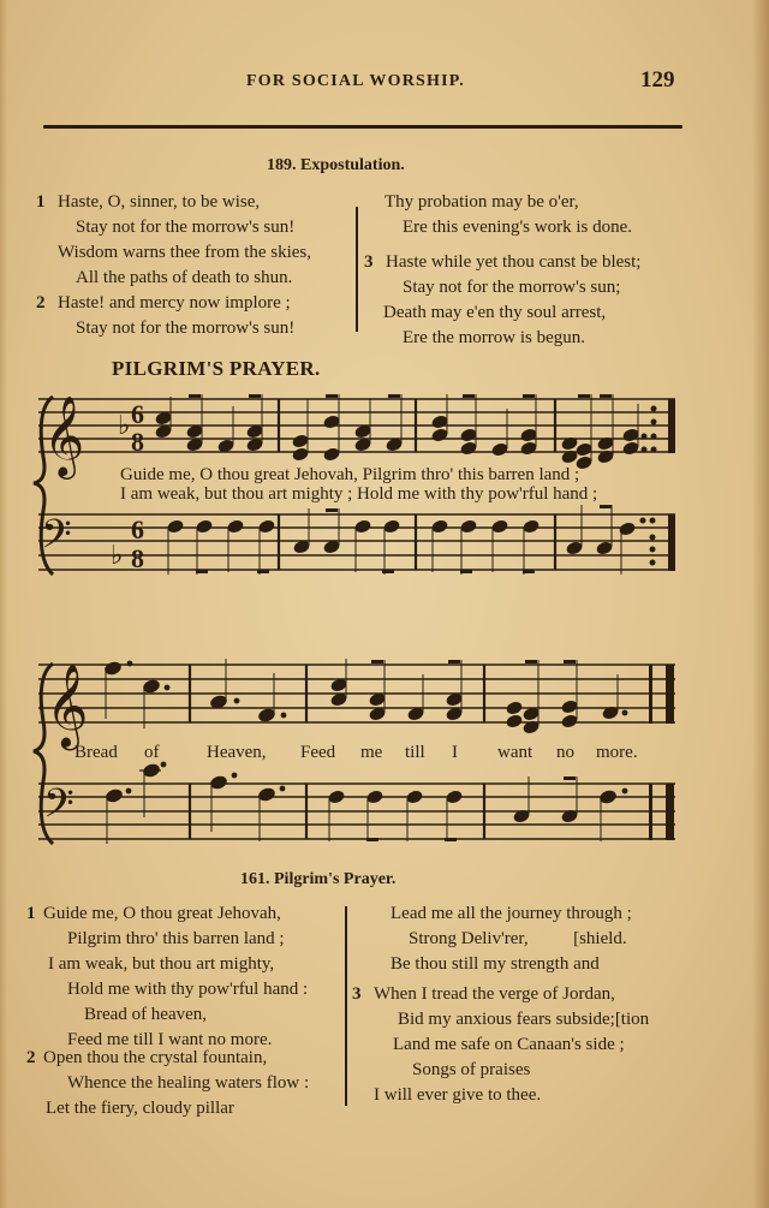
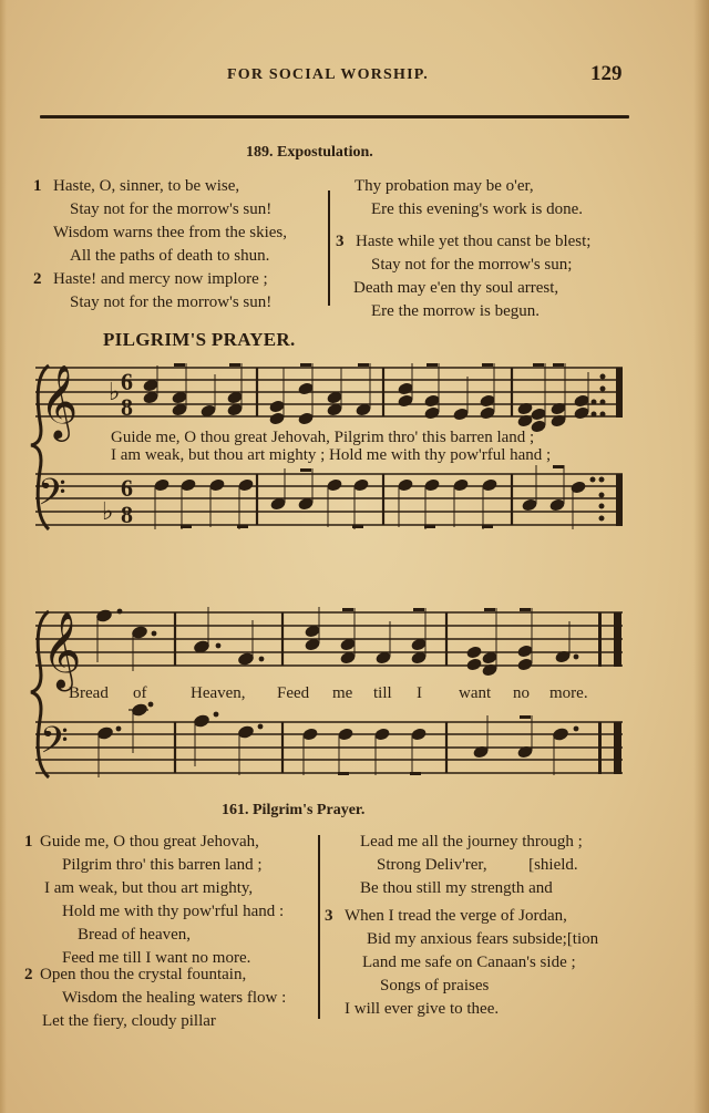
  FOR SOCIAL WORSHIP.
  129
  189. Expostulation.
  1 Haste, O, sinner, to be wise,
  Stay not for the morrow's sun!
  Wisdom warns thee from the skies,
  All the paths of death to shun.
  2 Haste! and mercy now implore ;
  Stay not for the morrow's sun!
  Thy probation may be o'er,
  Ere this evening's work is done.
  3 Haste while yet thou canst be blest;
  Stay not for the morrow's sun;
  Death may e'en thy soul arrest,
  Ere the morrow is begun.
  PILGRIM'S PRAYER.
  𝄞
  𝄢
  ♭
  ♭
  6
  8
  6
  8
  𝄞
  𝄢
  Guide me, O thou great Jehovah, Pilgrim thro' this barren land ;
  I am weak, but thou art mighty ; Hold me with thy pow'rful hand ;
  Bread
  of
  Heaven,
  Feed
  me
  till
  I
  want
  no
  more.
  161. Pilgrim's Prayer.
  1 Guide me, O thou great Jehovah,
  Pilgrim thro' this barren land ;
  I am weak, but thou art mighty,
  Hold me with thy pow'rful hand :
  Bread of heaven,
  Feed me till I want no more.
  2 Open thou the crystal fountain,
- Whence the healing waters flow :
+ Wisdom the healing waters flow :
  Let the fiery, cloudy pillar
  Lead me all the journey through ;
  Strong Deliv'rer, [shield.
  Be thou still my strength and
  3 When I tread the verge of Jordan,
  Bid my anxious fears subside;[tion
  Land me safe on Canaan's side ;
  Songs of praises
  I will ever give to thee.
